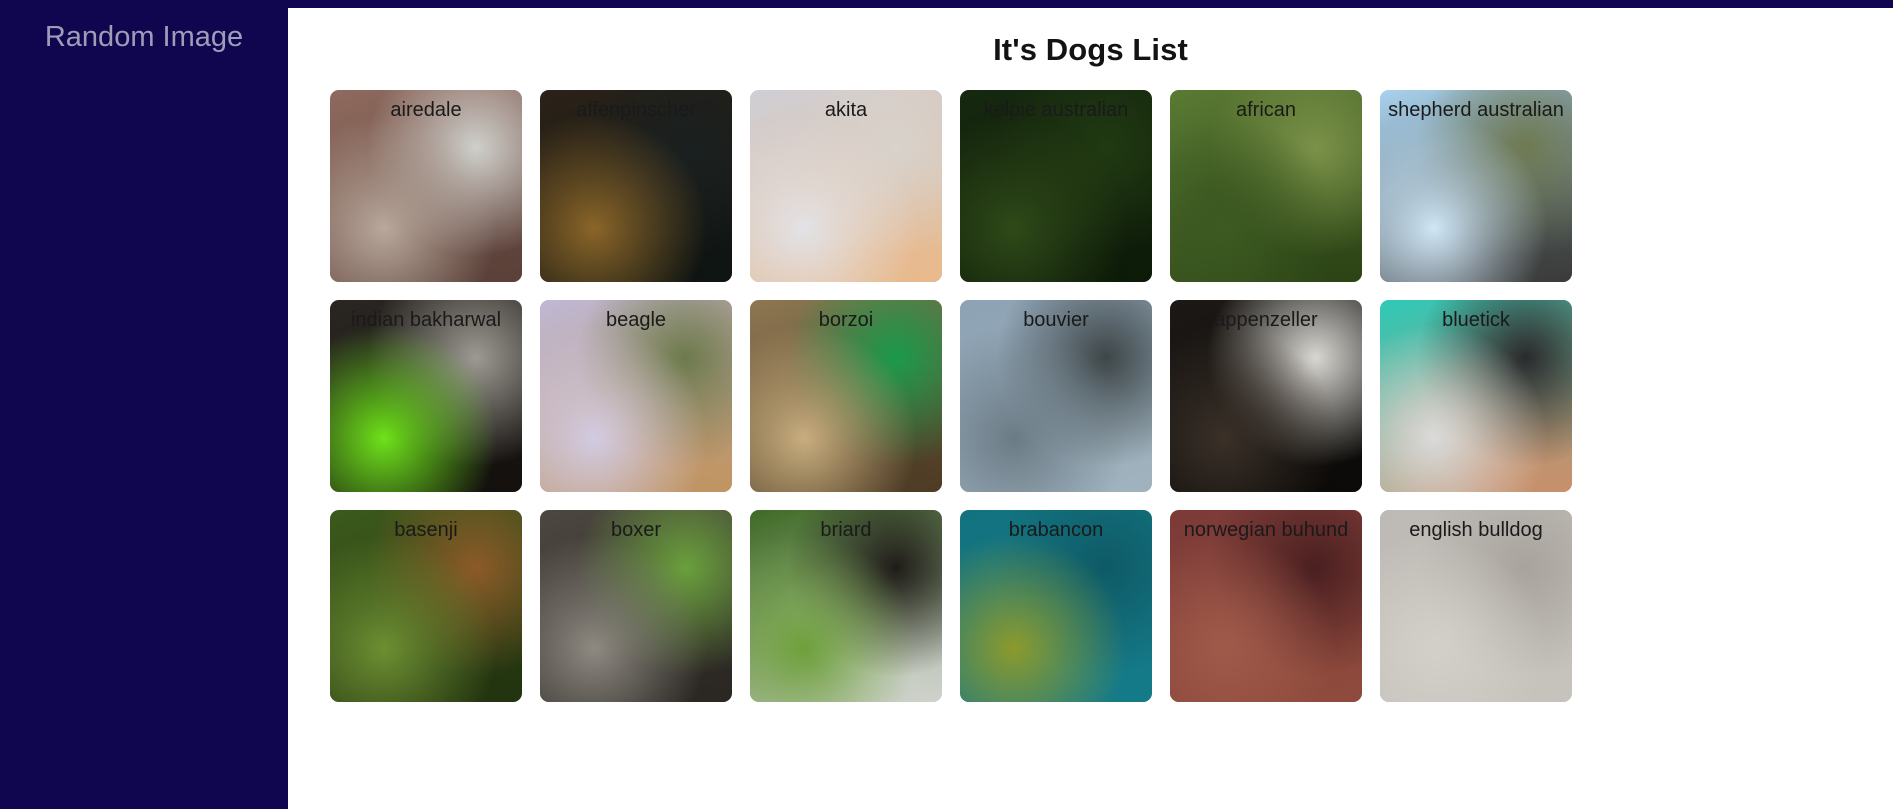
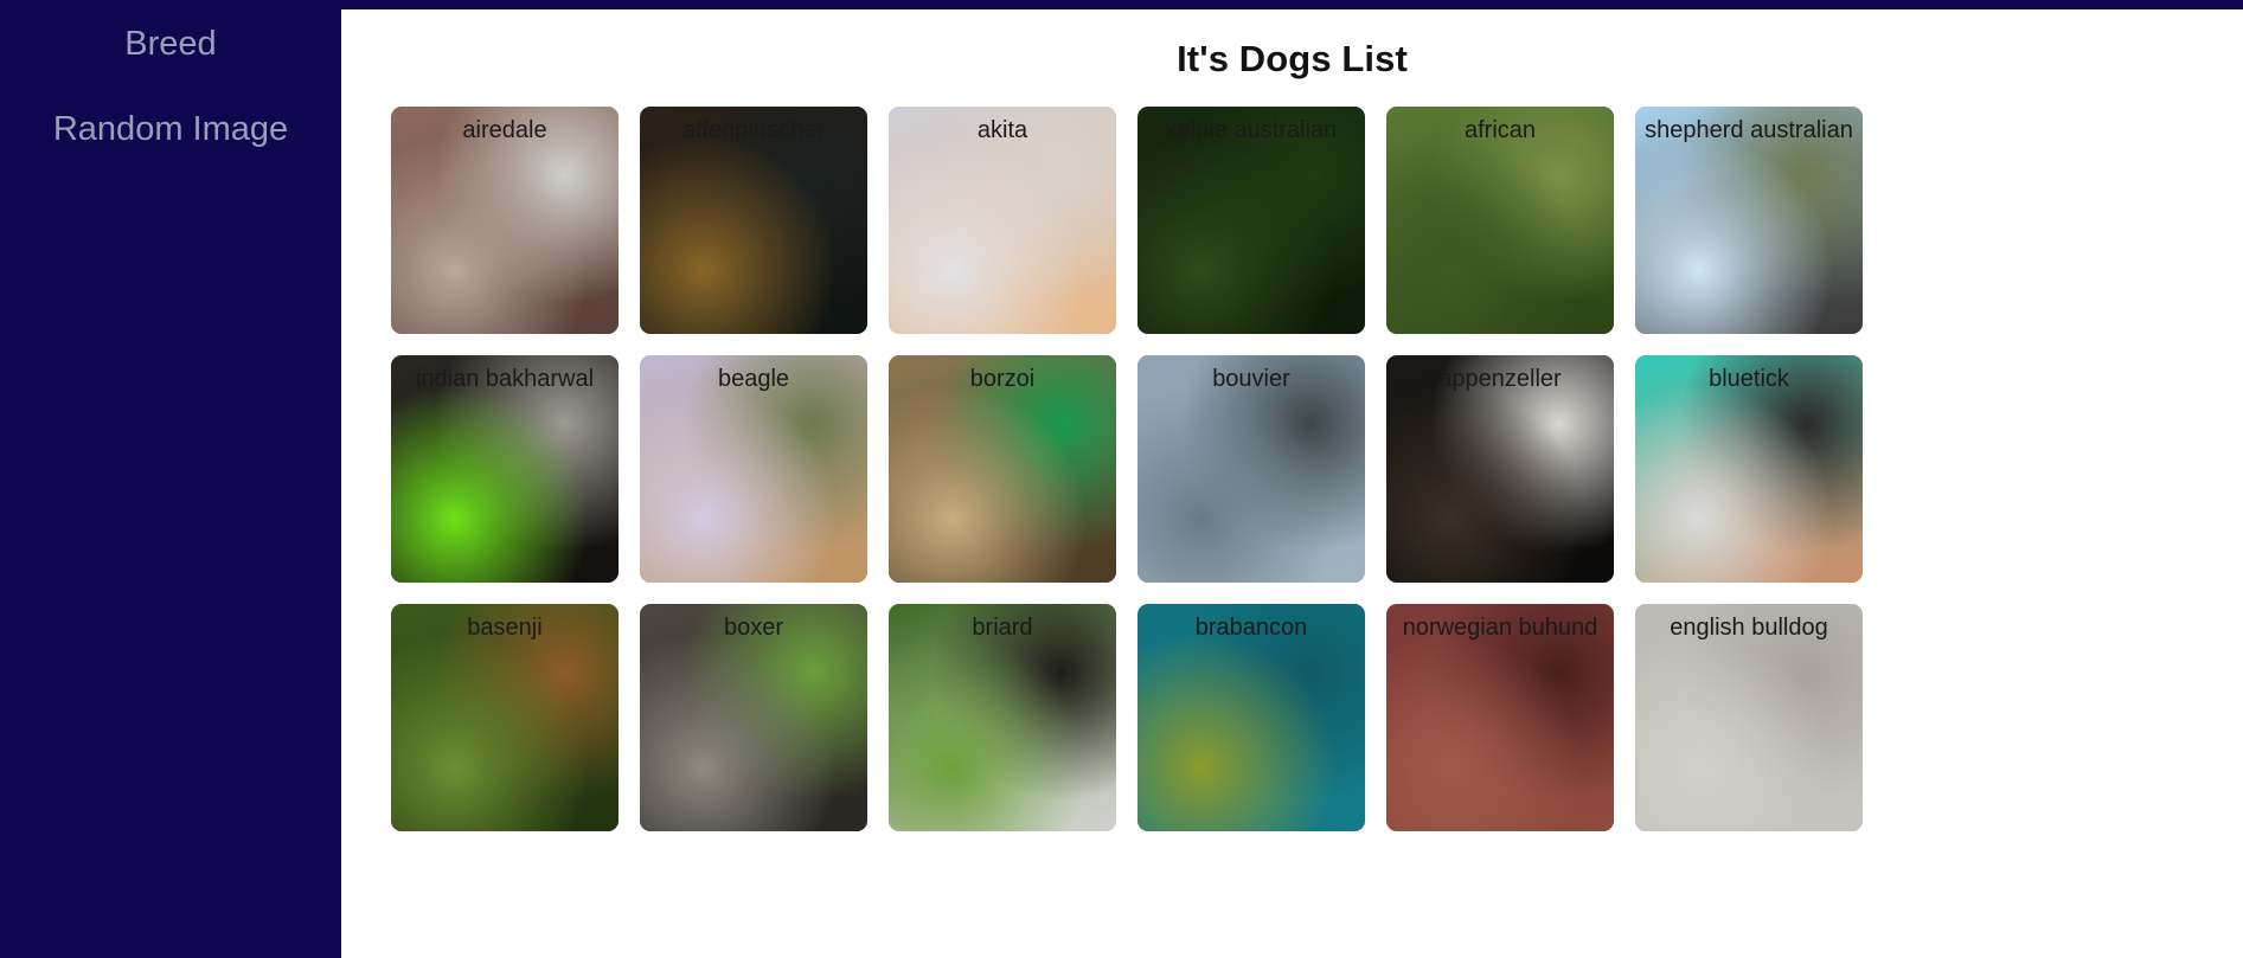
+ Breed
  Random Image
  It's Dogs List
  airedale
  akita
  kelpie australian
  african
  shepherd australian
  indian bakharwal
  beagle
  borzoi
  bouvier
  appenzeller
  bluetick
  basenji
  boxer
  briard
  brabancon
  norwegian buhund
  english bulldog
